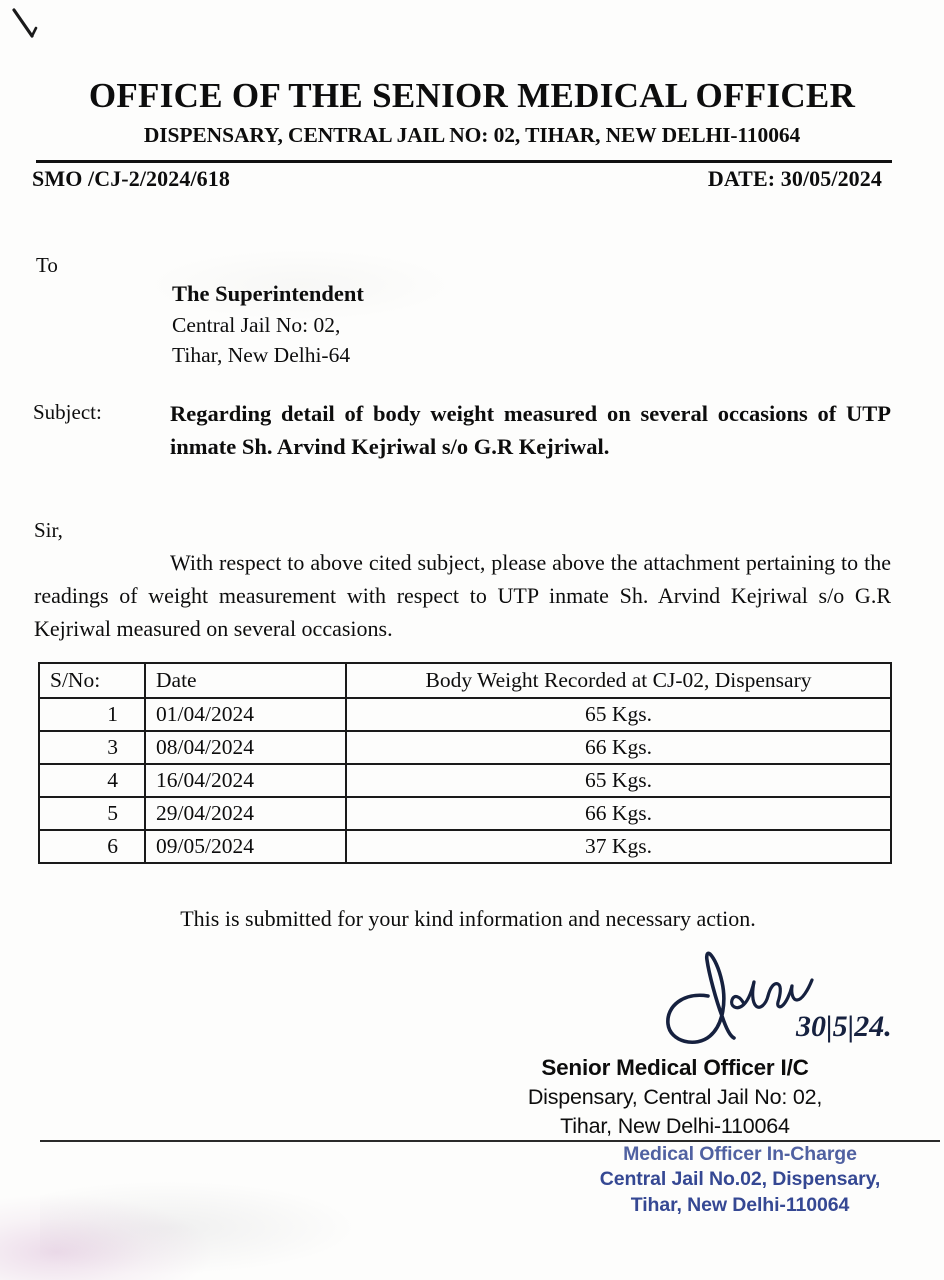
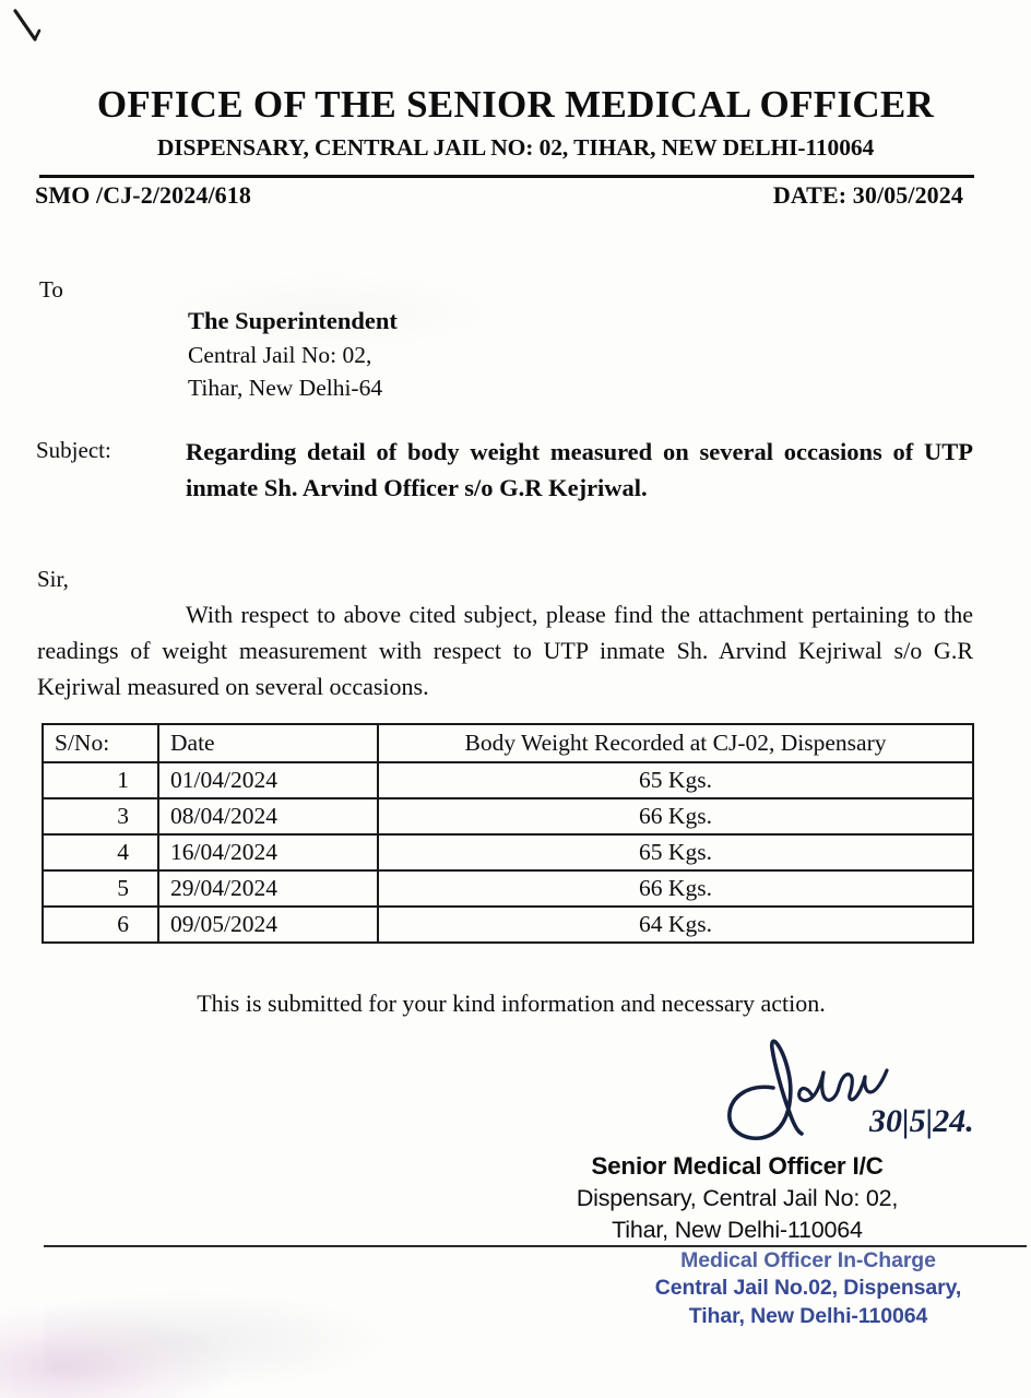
  OFFICE OF THE SENIOR MEDICAL OFFICER
  DISPENSARY, CENTRAL JAIL NO: 02, TIHAR, NEW DELHI-110064
  SMO /CJ-2/2024/618
  DATE: 30/05/2024
  To
  The Superintendent
  Central Jail No: 02,
  Tihar, New Delhi-64
  Subject:
- Regarding detail of body weight measured on several occasions of UTP inmate Sh. Arvind Kejriwal s/o G.R Kejriwal.
+ Regarding detail of body weight measured on several occasions of UTP inmate Sh. Arvind Officer s/o G.R Kejriwal.
  Sir,
- With respect to above cited subject, please above the attachment pertaining to the readings of weight measurement with respect to UTP inmate Sh. Arvind Kejriwal s/o G.R Kejriwal measured on several occasions.
+ With respect to above cited subject, please find the attachment pertaining to the readings of weight measurement with respect to UTP inmate Sh. Arvind Kejriwal s/o G.R Kejriwal measured on several occasions.
  S/No:	Date	Body Weight Recorded at CJ-02, Dispensary
  1	01/04/2024	65 Kgs.
  3	08/04/2024	66 Kgs.
  4	16/04/2024	65 Kgs.
  5	29/04/2024	66 Kgs.
- 6	09/05/2024	37 Kgs.
+ 6	09/05/2024	64 Kgs.
  This is submitted for your kind information and necessary action.
  30|5|24.
  Senior Medical Officer I/C
  Dispensary, Central Jail No: 02,
  Tihar, New Delhi-110064
  Medical Officer In-Charge
  Central Jail No.02, Dispensary,
  Tihar, New Delhi-110064
